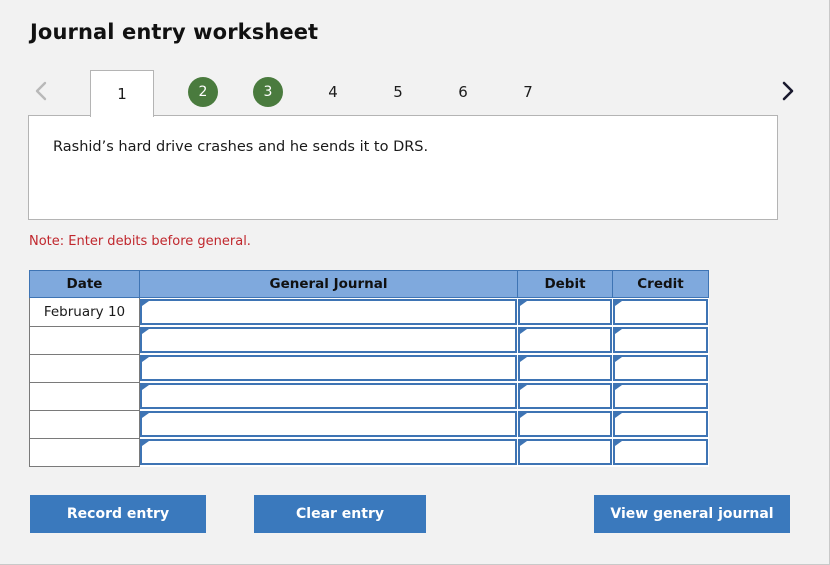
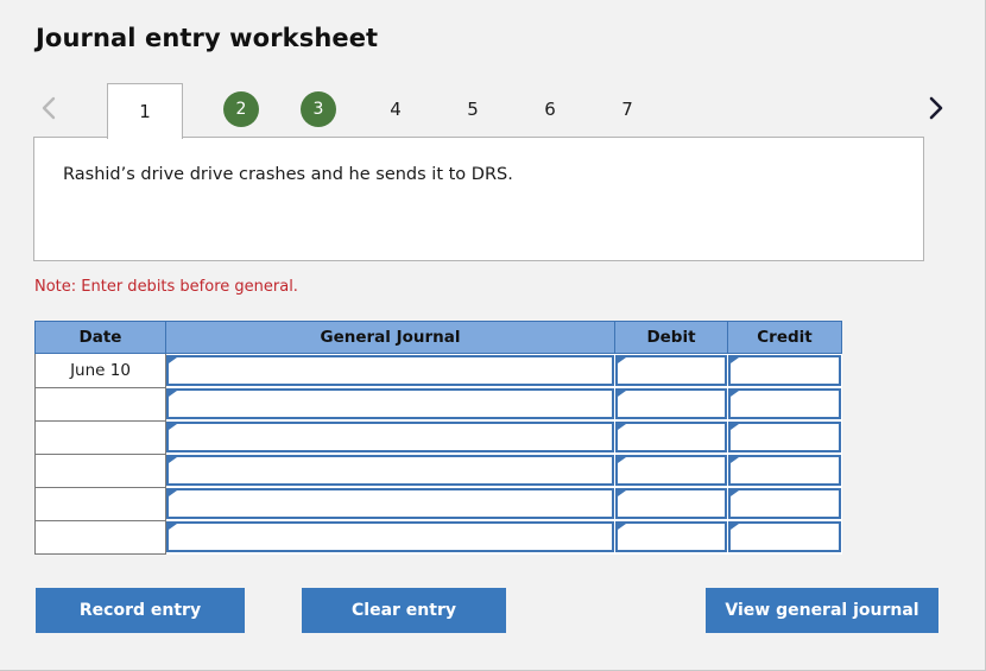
  Journal entry worksheet
  1
  2
  3
  4
  5
  6
  7
- Rashid’s hard drive crashes and he sends it to DRS.
+ Rashid’s drive drive crashes and he sends it to DRS.
  Note: Enter debits before general.
  Date	General Journal	Debit	Credit
- February 10
+ June 10
  Record entry
  Clear entry
  View general journal
